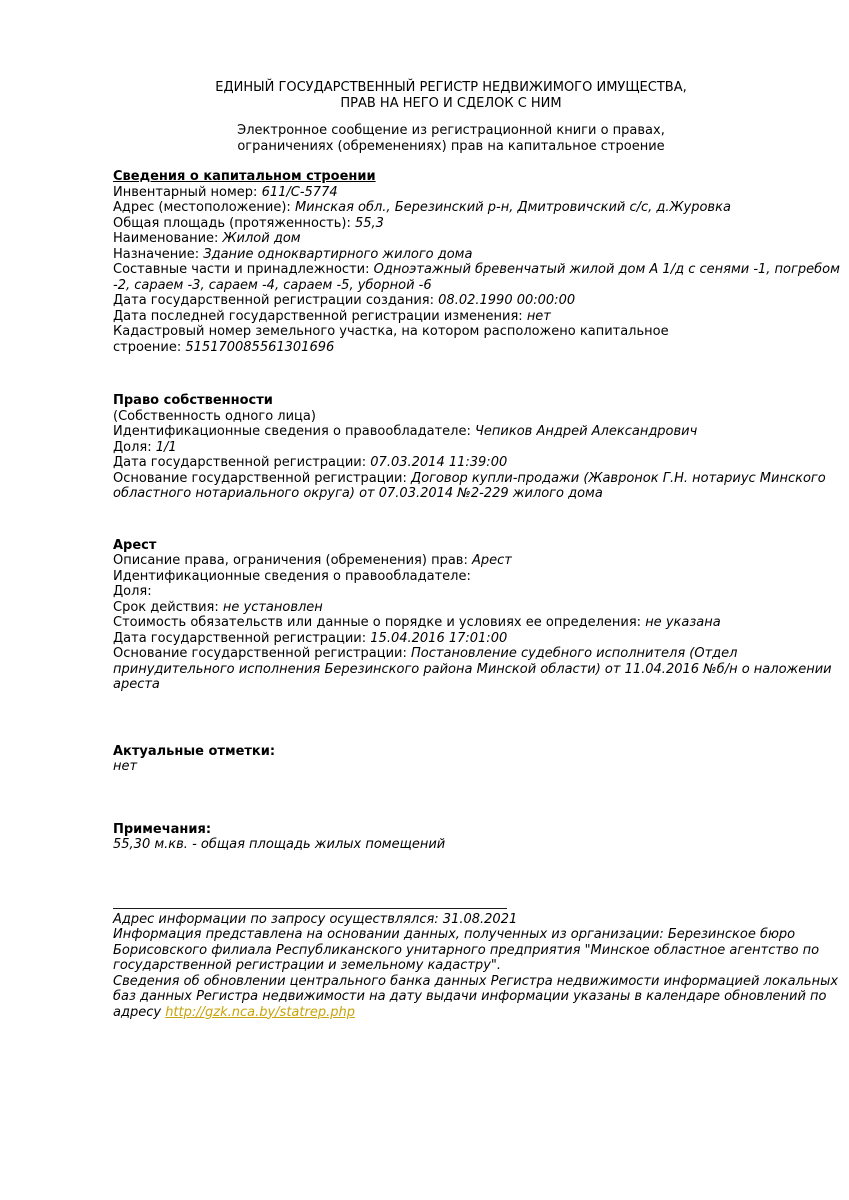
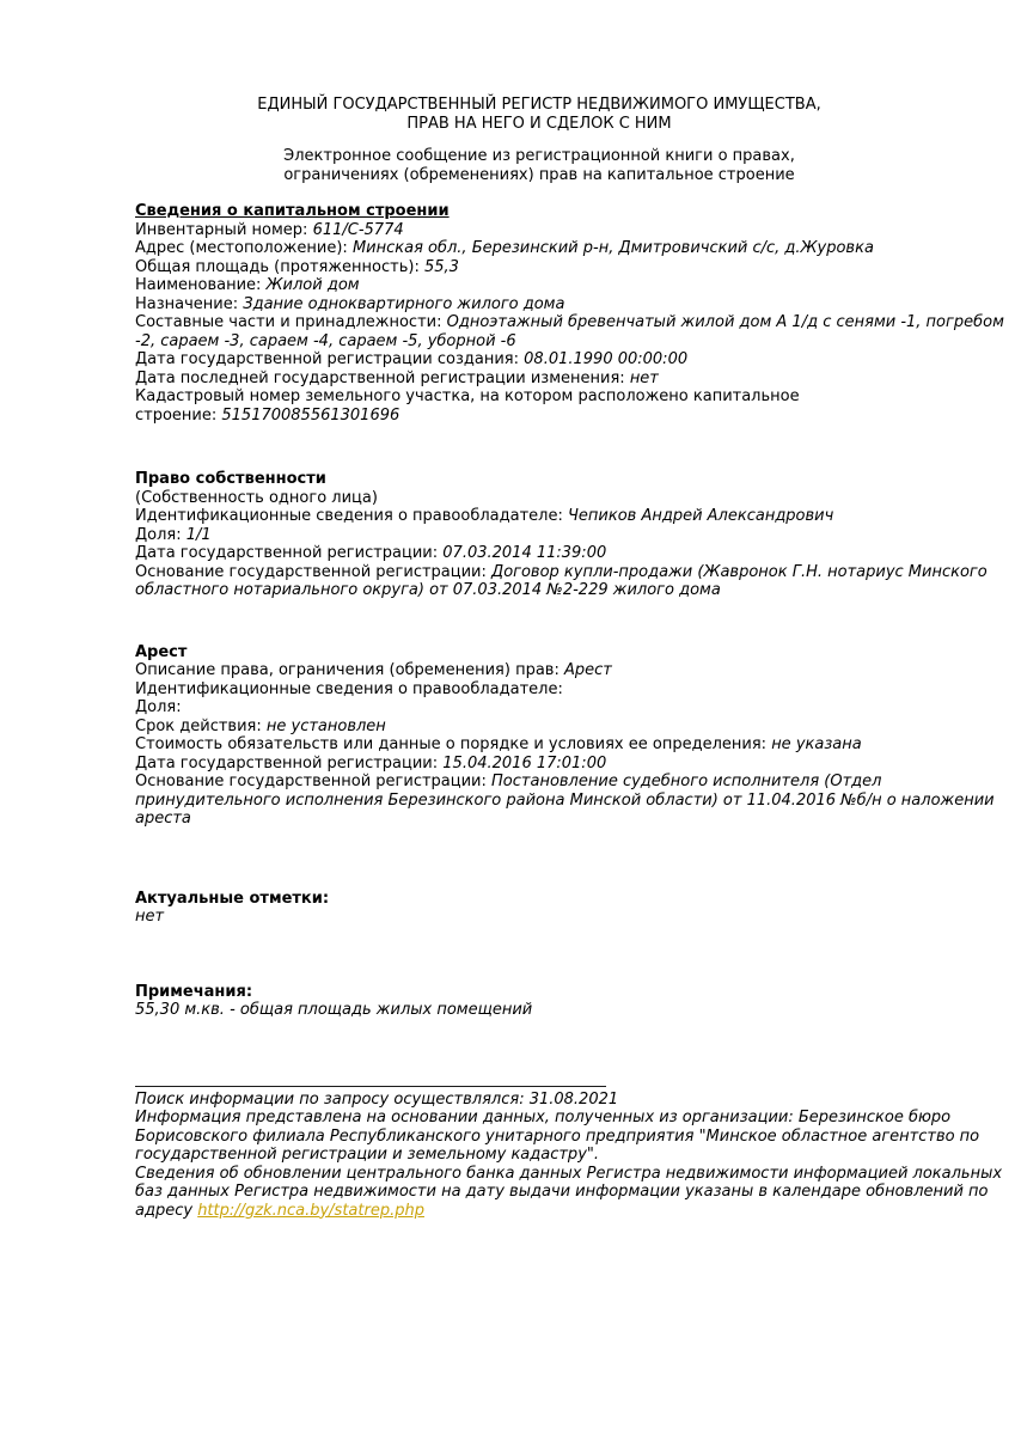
  ЕДИНЫЙ ГОСУДАРСТВЕННЫЙ РЕГИСТР НЕДВИЖИМОГО ИМУЩЕСТВА,
  ПРАВ НА НЕГО И СДЕЛОК С НИМ
  Электронное сообщение из регистрационной книги о правах,
  ограничениях (обременениях) прав на капитальное строение
  Сведения о капитальном строении
  Инвентарный номер: 611/С-5774
  Адрес (местоположение): Минская обл., Березинский р-н, Дмитровичский с/с, д.Журовка
  Общая площадь (протяженность): 55,3
  Наименование: Жилой дом
  Назначение: Здание одноквартирного жилого дома
  Составные части и принадлежности: Одноэтажный бревенчатый жилой дом А 1/д с сенями -1, погребом
  -2, сараем -3, сараем -4, сараем -5, уборной -6
- Дата государственной регистрации создания: 08.02.1990 00:00:00
+ Дата государственной регистрации создания: 08.01.1990 00:00:00
  Дата последней государственной регистрации изменения: нет
  Кадастровый номер земельного участка, на котором расположено капитальное
  строение: 515170085561301696
  Право собственности
  (Собственность одного лица)
  Идентификационные сведения о правообладателе: Чепиков Андрей Александрович
  Доля: 1/1
  Дата государственной регистрации: 07.03.2014 11:39:00
  Основание государственной регистрации: Договор купли-продажи (Жавронок Г.Н. нотариус Минского
  областного нотариального округа) от 07.03.2014 №2-229 жилого дома
  Арест
  Описание права, ограничения (обременения) прав: Арест
  Идентификационные сведения о правообладателе:
  Доля:
  Срок действия: не установлен
  Стоимость обязательств или данные о порядке и условиях ее определения: не указана
  Дата государственной регистрации: 15.04.2016 17:01:00
  Основание государственной регистрации: Постановление судебного исполнителя (Отдел
  принудительного исполнения Березинского района Минской области) от 11.04.2016 №б/н о наложении
  ареста
  Актуальные отметки:
  нет
  Примечания:
  55,30 м.кв. - общая площадь жилых помещений
- Адрес информации по запросу осуществлялся: 31.08.2021
+ Поиск информации по запросу осуществлялся: 31.08.2021
  Информация представлена на основании данных, полученных из организации: Березинское бюро
  Борисовского филиала Республиканского унитарного предприятия "Минское областное агентство по
  государственной регистрации и земельному кадастру".
  Сведения об обновлении центрального банка данных Регистра недвижимости информацией локальных
  баз данных Регистра недвижимости на дату выдачи информации указаны в календаре обновлений по
  адресу http://gzk.nca.by/statrep.php
